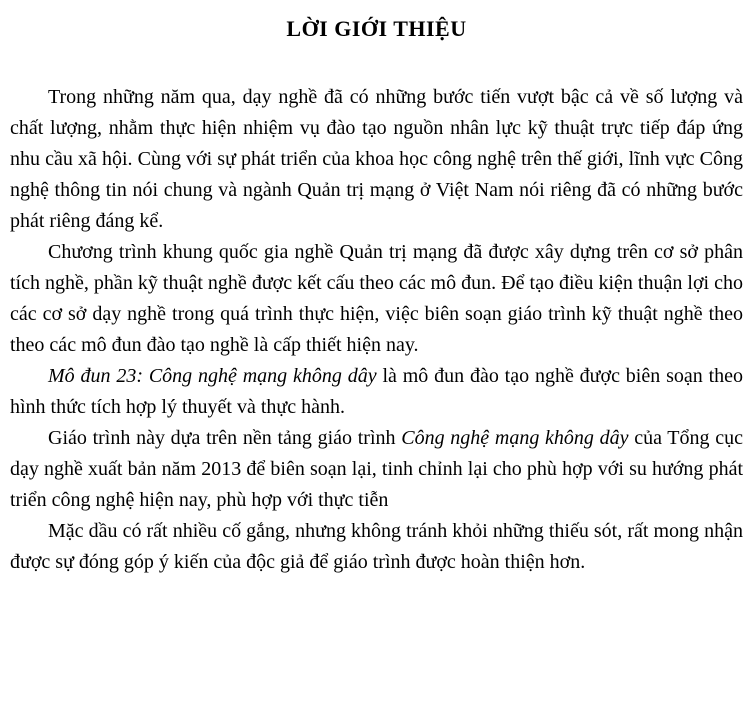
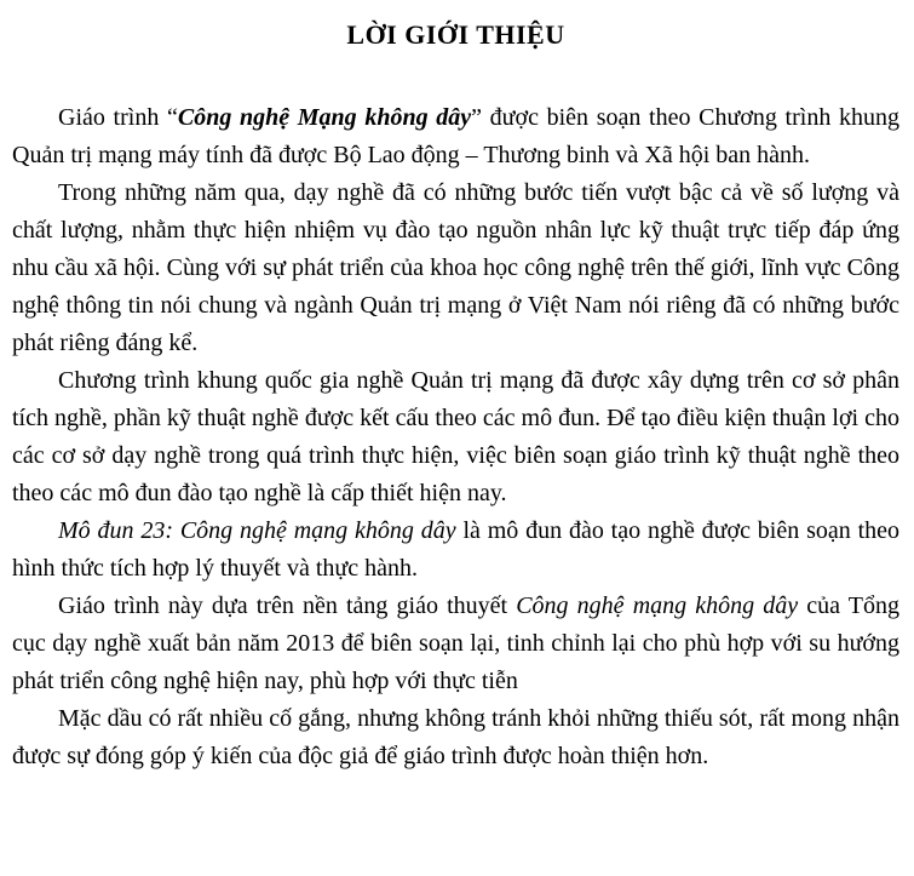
  LỜI GIỚI THIỆU
+ Giáo trình “Công nghệ Mạng không dây” được biên soạn theo Chương trình khung Quản trị mạng máy tính đã được Bộ Lao động – Thương binh và Xã hội ban hành.
  Trong những năm qua, dạy nghề đã có những bước tiến vượt bậc cả về số lượng và chất lượng, nhằm thực hiện nhiệm vụ đào tạo nguồn nhân lực kỹ thuật trực tiếp đáp ứng nhu cầu xã hội. Cùng với sự phát triển của khoa học công nghệ trên thế giới, lĩnh vực Công nghệ thông tin nói chung và ngành Quản trị mạng ở Việt Nam nói riêng đã có những bước phát riêng đáng kể.
  Chương trình khung quốc gia nghề Quản trị mạng đã được xây dựng trên cơ sở phân tích nghề, phần kỹ thuật nghề được kết cấu theo các mô đun. Để tạo điều kiện thuận lợi cho các cơ sở dạy nghề trong quá trình thực hiện, việc biên soạn giáo trình kỹ thuật nghề theo theo các mô đun đào tạo nghề là cấp thiết hiện nay.
  Mô đun 23: Công nghệ mạng không dây là mô đun đào tạo nghề được biên soạn theo hình thức tích hợp lý thuyết và thực hành.
- Giáo trình này dựa trên nền tảng giáo trình Công nghệ mạng không dây của Tổng cục dạy nghề xuất bản năm 2013 để biên soạn lại, tinh chỉnh lại cho phù hợp với su hướng phát triển công nghệ hiện nay, phù hợp với thực tiễn
+ Giáo trình này dựa trên nền tảng giáo thuyết Công nghệ mạng không dây của Tổng cục dạy nghề xuất bản năm 2013 để biên soạn lại, tinh chỉnh lại cho phù hợp với su hướng phát triển công nghệ hiện nay, phù hợp với thực tiễn
  Mặc dầu có rất nhiều cố gắng, nhưng không tránh khỏi những thiếu sót, rất mong nhận được sự đóng góp ý kiến của độc giả để giáo trình được hoàn thiện hơn.
